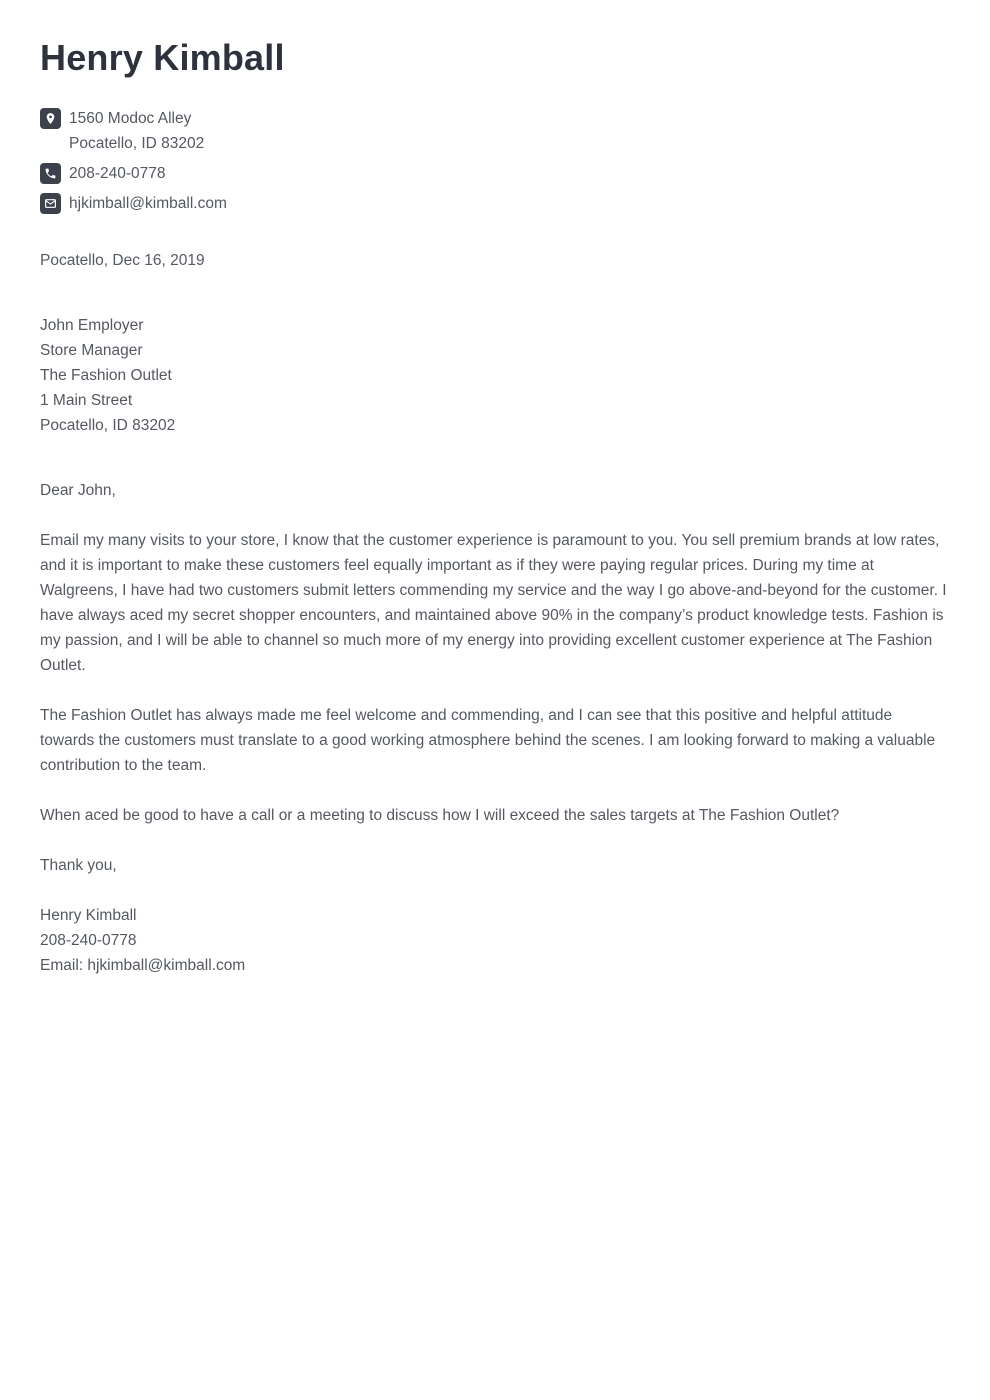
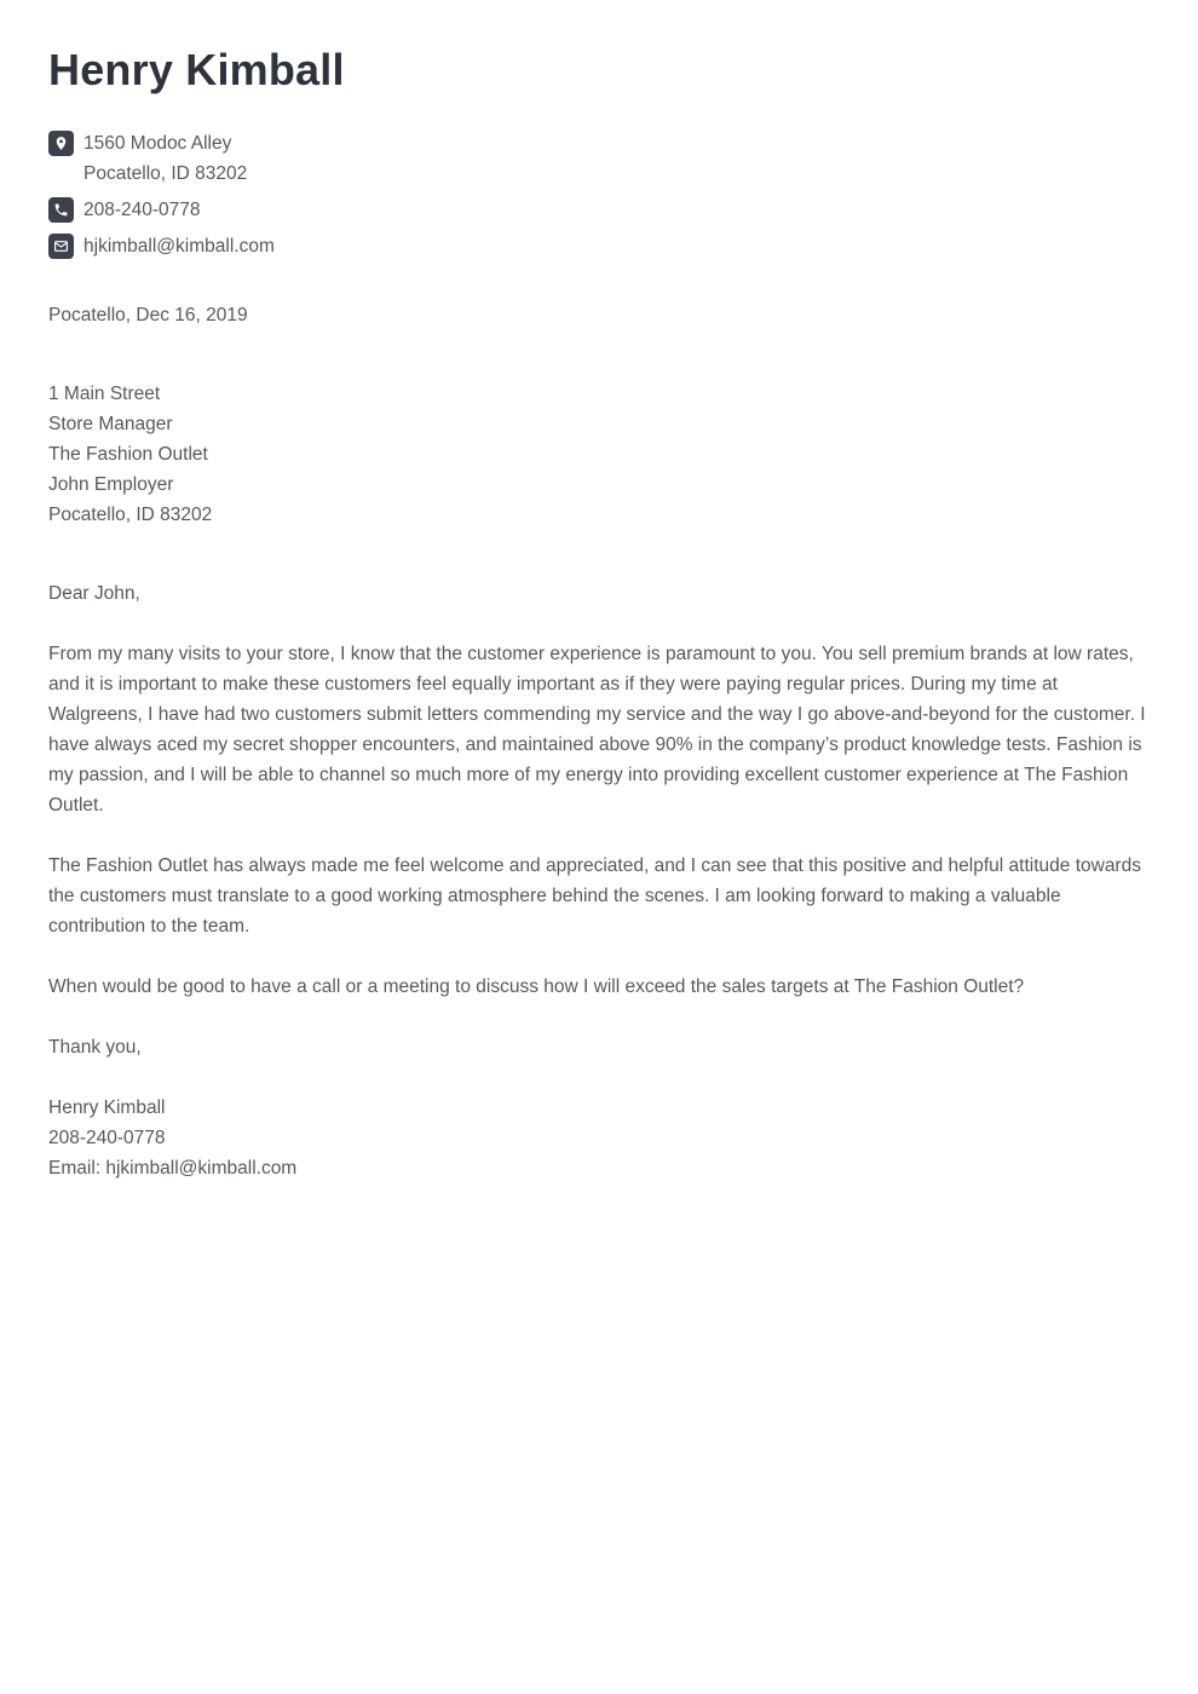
  Henry Kimball
  1560 Modoc Alley
  Pocatello, ID 83202
  208-240-0778
  hjkimball@kimball.com
  Pocatello, Dec 16, 2019
- John Employer
+ 1 Main Street
  Store Manager
  The Fashion Outlet
- 1 Main Street
+ John Employer
  Pocatello, ID 83202
  Dear John,
- Email my many visits to your store, I know that the customer experience is paramount to you. You sell premium brands at low rates, and it is important to make these customers feel equally important as if they were paying regular prices. During my time at Walgreens, I have had two customers submit letters commending my service and the way I go above-and-beyond for the customer. I have always aced my secret shopper encounters, and maintained above 90% in the company’s product knowledge tests. Fashion is my passion, and I will be able to channel so much more of my energy into providing excellent customer experience at The Fashion Outlet.
+ From my many visits to your store, I know that the customer experience is paramount to you. You sell premium brands at low rates, and it is important to make these customers feel equally important as if they were paying regular prices. During my time at Walgreens, I have had two customers submit letters commending my service and the way I go above-and-beyond for the customer. I have always aced my secret shopper encounters, and maintained above 90% in the company’s product knowledge tests. Fashion is my passion, and I will be able to channel so much more of my energy into providing excellent customer experience at The Fashion Outlet.
- The Fashion Outlet has always made me feel welcome and commending, and I can see that this positive and helpful attitude towards the customers must translate to a good working atmosphere behind the scenes. I am looking forward to making a valuable contribution to the team.
+ The Fashion Outlet has always made me feel welcome and appreciated, and I can see that this positive and helpful attitude towards the customers must translate to a good working atmosphere behind the scenes. I am looking forward to making a valuable contribution to the team.
- When aced be good to have a call or a meeting to discuss how I will exceed the sales targets at The Fashion Outlet?
+ When would be good to have a call or a meeting to discuss how I will exceed the sales targets at The Fashion Outlet?
  Thank you,
  Henry Kimball
  208-240-0778
  Email: hjkimball@kimball.com
